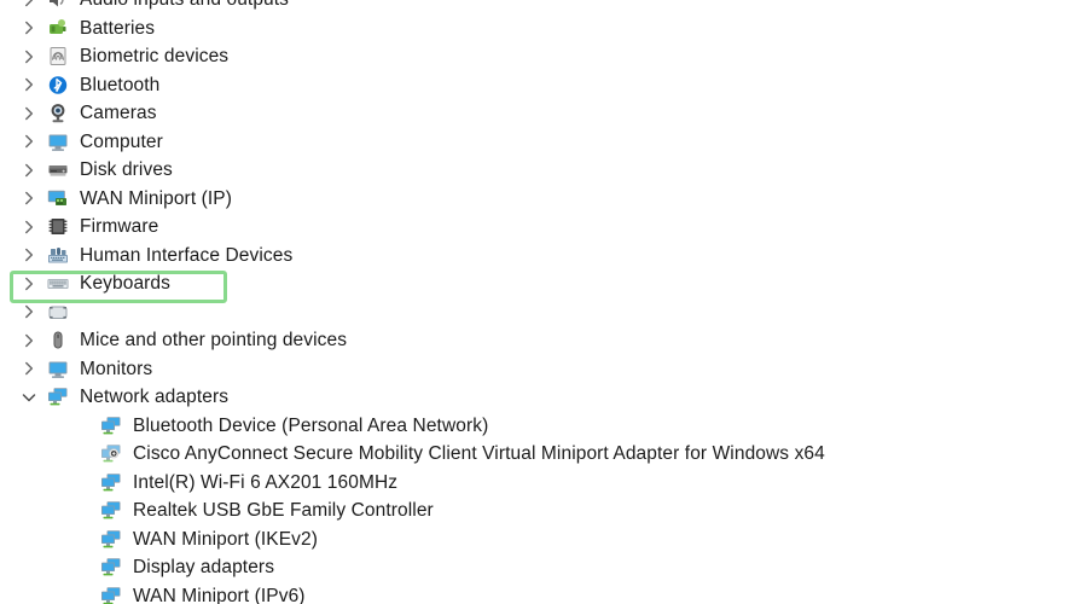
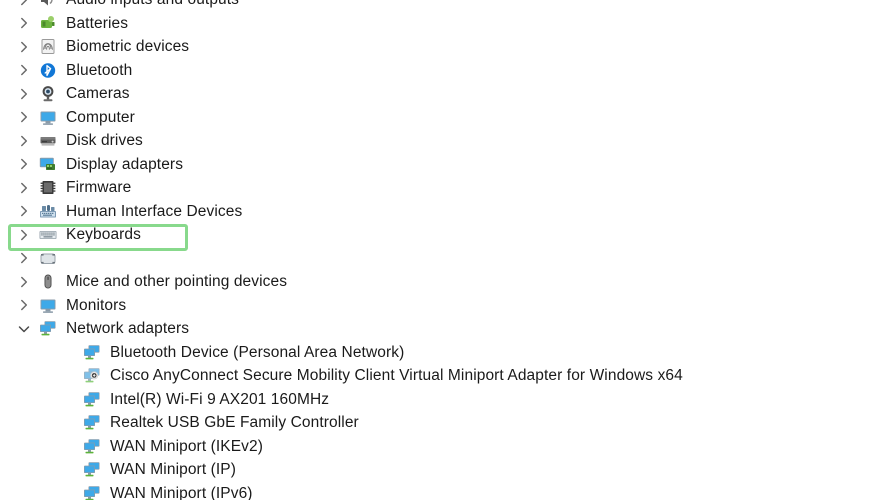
  Batteries
  Biometric devices
  Bluetooth
  Cameras
  Computer
  Disk drives
- WAN Miniport (IP)
+ Display adapters
  Firmware
  Human Interface Devices
  Keyboards
  Mice and other pointing devices
  Monitors
  Network adapters
  Bluetooth Device (Personal Area Network)
  Cisco AnyConnect Secure Mobility Client Virtual Miniport Adapter for Windows x64
- Intel(R) Wi-Fi 6 AX201 160MHz
+ Intel(R) Wi-Fi 9 AX201 160MHz
  Realtek USB GbE Family Controller
  WAN Miniport (IKEv2)
- Display adapters
+ WAN Miniport (IP)
  WAN Miniport (IPv6)
